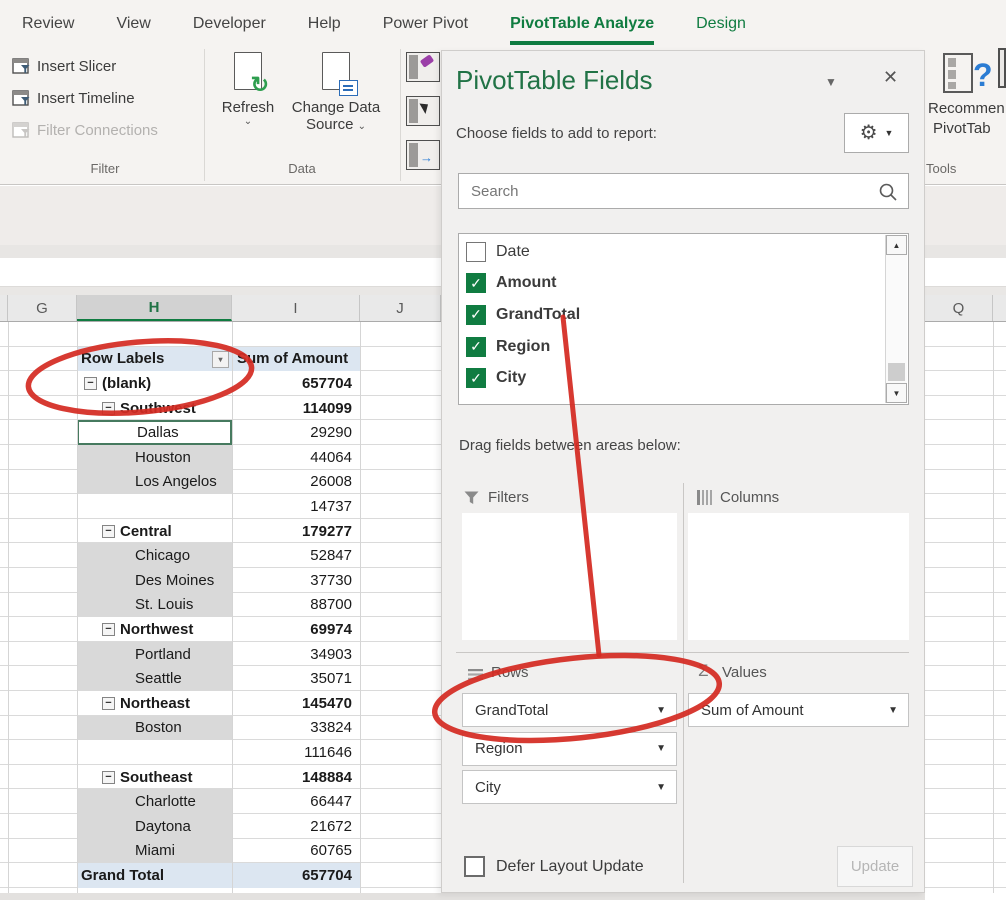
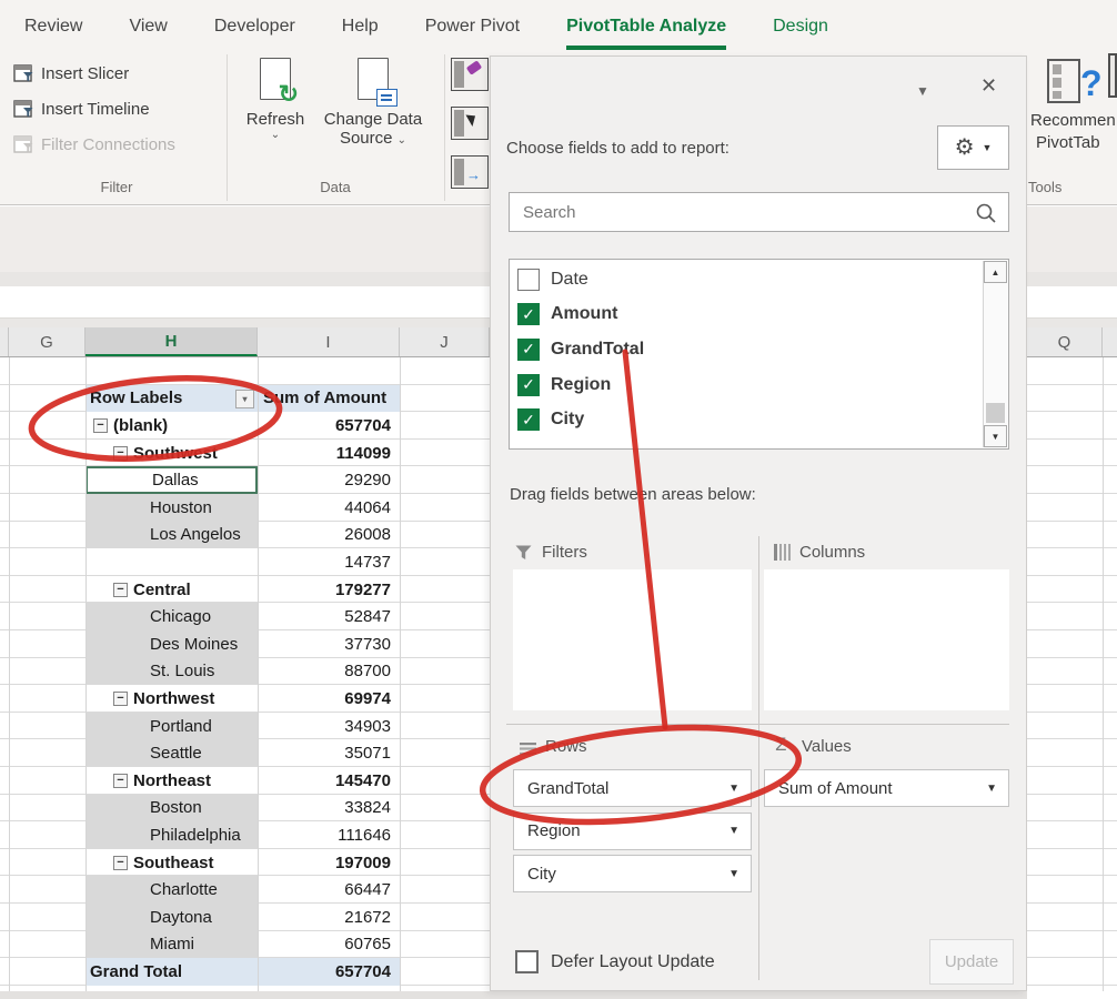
  Review
  View
  Developer
  Help
  Power Pivot
  PivotTable Analyze
  Design
  Insert Slicer
  Insert Timeline
  Filter Connections
  Filter
  ↻
  Refresh
  ⌄
  Change Data
  Source ⌄
  Data
  →
  G
  H
  I
  J
  Q
  Row Labels
  ▾
  Sum of Amount
  −
  (blank)
  657704
  −
  114099
  Dallas
  29290
  Houston
  44064
  Los Angelos
  26008
  14737
  −
  Central
  179277
  Chicago
  52847
  Des Moines
  37730
  St. Louis
  88700
  −
  Northwest
  69974
  Portland
  34903
  Seattle
  35071
  −
  Northeast
  145470
  Boston
  33824
+ Philadelphia
  111646
  −
  Southeast
- 148884
+ 197009
  Charlotte
  66447
  Daytona
  21672
  Miami
  60765
  Grand Total
  657704
  ?
  Recommen
  PivotTab
  Tools
- PivotTable Fields
  ▼
  ✕
  Choose fields to add to report:
  ⚙
  ▼
  Search
  ▲
  ▼
  Date
  ✓
  Amount
  ✓
  GrandTotal
  ✓
  Region
  ✓
  City
  Drag fields betwen areas below:
  Filters
  Columns
  Σ
  Values
  GrandTotal
  ▼
  Region
  ▼
  City
  ▼
  Sum of Amount
  ▼
  Defer Layout Update
  Update
